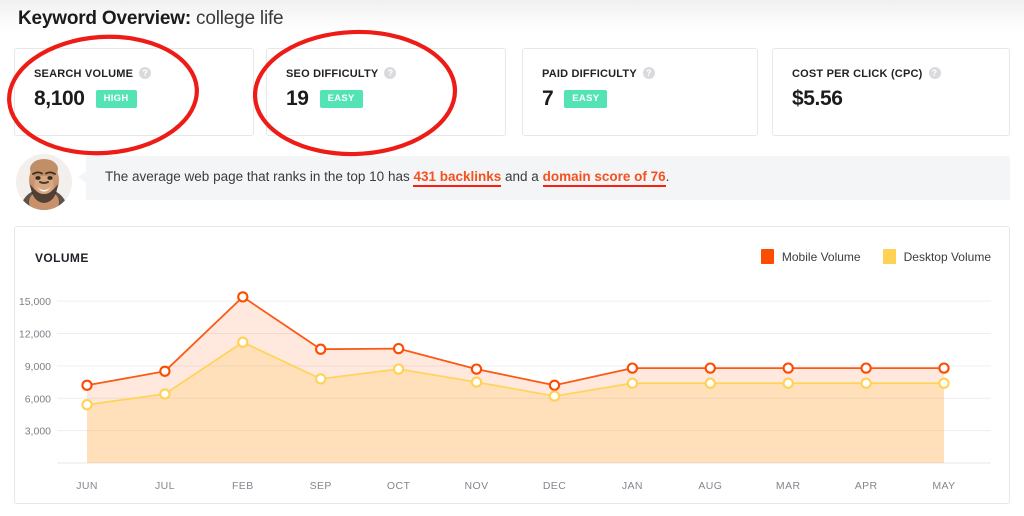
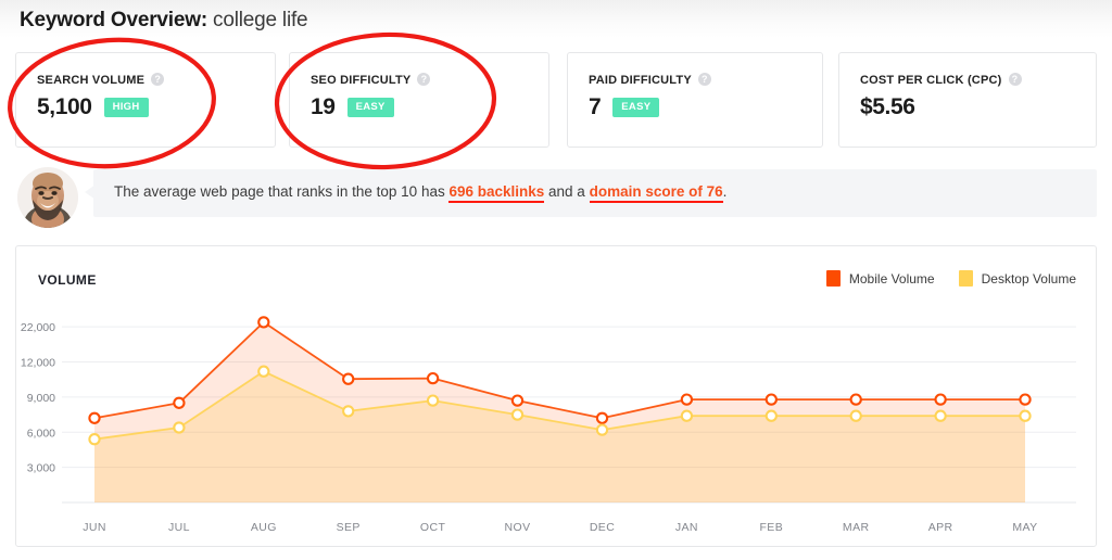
  Keyword Overview: college life
  SEARCH VOLUME ?
- 8,100
+ 5,100
  HIGH
  SEO DIFFICULTY ?
  19
  EASY
  PAID DIFFICULTY ?
  7
  EASY
  COST PER CLICK (CPC) ?
  $5.56
- The average web page that ranks in the top 10 has 431 backlinks and a domain score of 76.
+ The average web page that ranks in the top 10 has 696 backlinks and a domain score of 76.
  VOLUME
  Mobile Volume
  Desktop Volume
  3,000
  6,000
  9,000
  12,000
- 15,000
+ 22,000
  JUN
  JUL
- FEB
+ AUG
  SEP
  OCT
  NOV
  DEC
  JAN
- AUG
+ FEB
  MAR
  APR
  MAY
